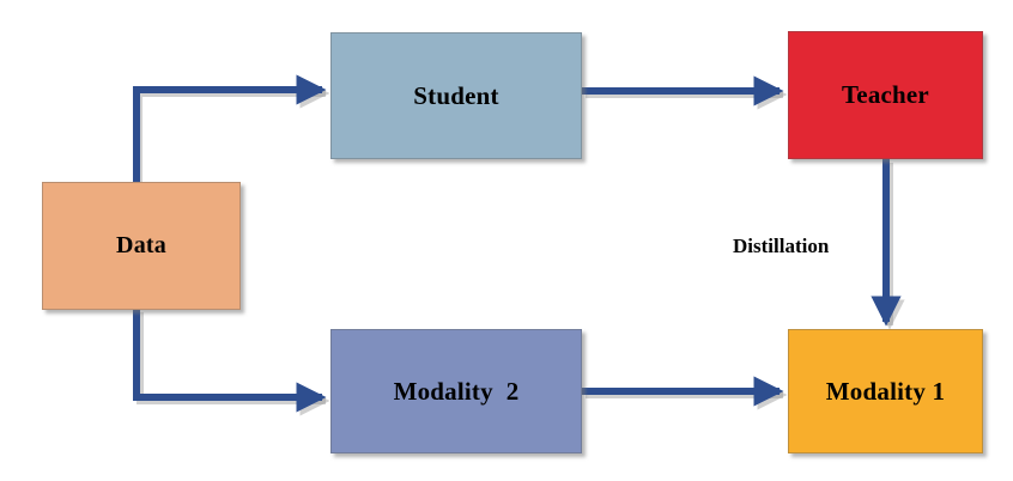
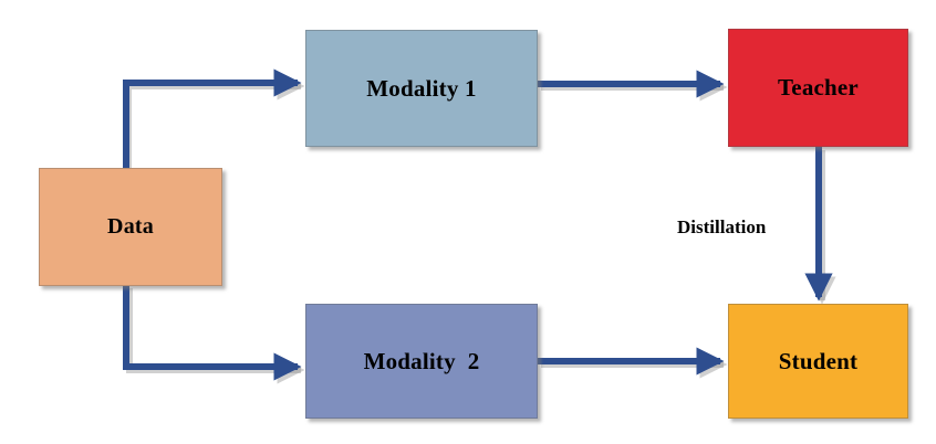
  Data
- Student
+ Modality 1
  Modality 2
  Teacher
- Modality 1
+ Student
  Distillation
